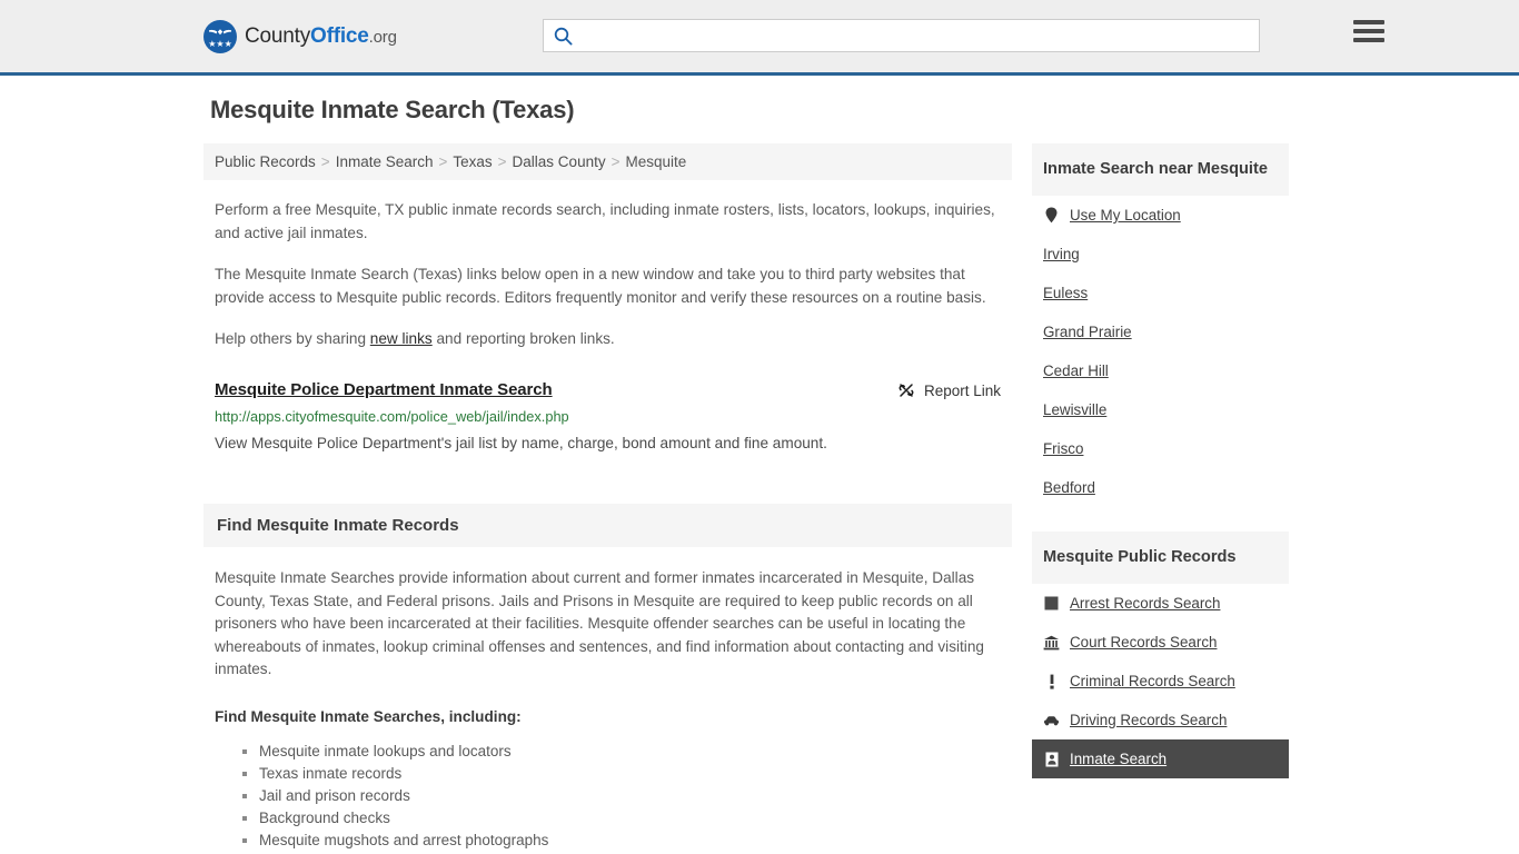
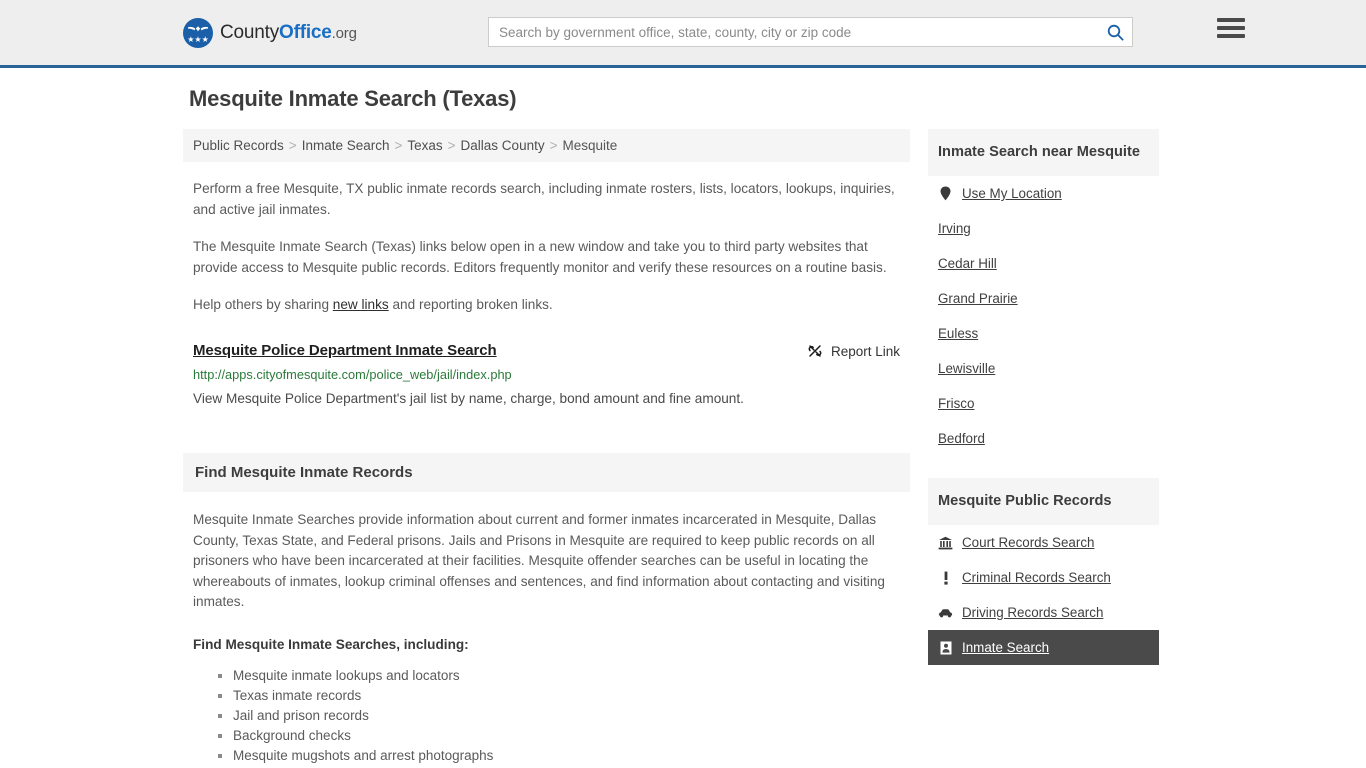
  ★★★
  CountyOffice.org
+ Search by government office, state, county, city or zip code
  Mesquite Inmate Search (Texas)
  Public Records > Inmate Search > Texas > Dallas County > Mesquite
  Perform a free Mesquite, TX public inmate records search, including inmate rosters, lists, locators, lookups, inquiries, and active jail inmates.
  The Mesquite Inmate Search (Texas) links below open in a new window and take you to third party websites that provide access to Mesquite public records. Editors frequently monitor and verify these resources on a routine basis.
  Help others by sharing new links and reporting broken links.
  Mesquite Police Department Inmate Search
  Report Link
  http://apps.cityofmesquite.com/police_web/jail/index.php
  View Mesquite Police Department's jail list by name, charge, bond amount and fine amount.
  Find Mesquite Inmate Records
  Mesquite Inmate Searches provide information about current and former inmates incarcerated in Mesquite, Dallas County, Texas State, and Federal prisons. Jails and Prisons in Mesquite are required to keep public records on all prisoners who have been incarcerated at their facilities. Mesquite offender searches can be useful in locating the whereabouts of inmates, lookup criminal offenses and sentences, and find information about contacting and visiting inmates.
  Find Mesquite Inmate Searches, including:
  Mesquite inmate lookups and locators
  Texas inmate records
  Jail and prison records
  Background checks
  Mesquite mugshots and arrest photographs
  Inmate Search near Mesquite
  Use My Location
  Irving
- Euless
+ Cedar Hill
  Grand Prairie
- Cedar Hill
+ Euless
  Lewisville
  Frisco
  Bedford
  Mesquite Public Records
- Arrest Records Search
  Court Records Search
  Criminal Records Search
  Driving Records Search
  Inmate Search
